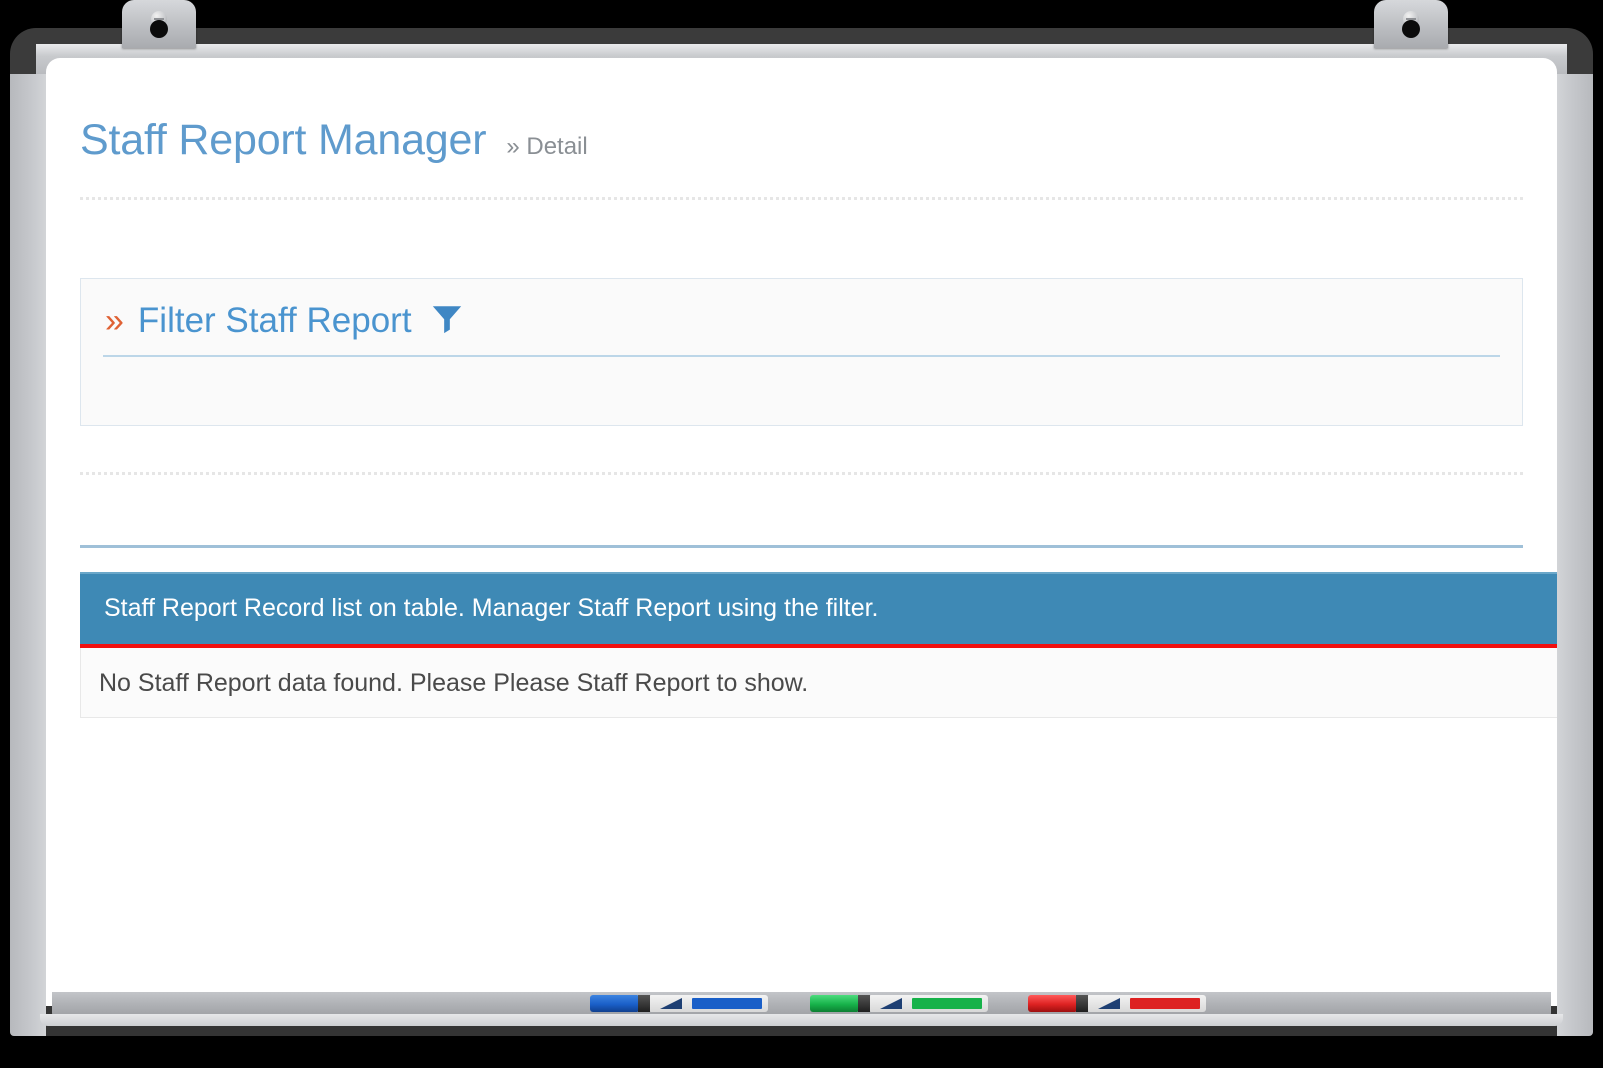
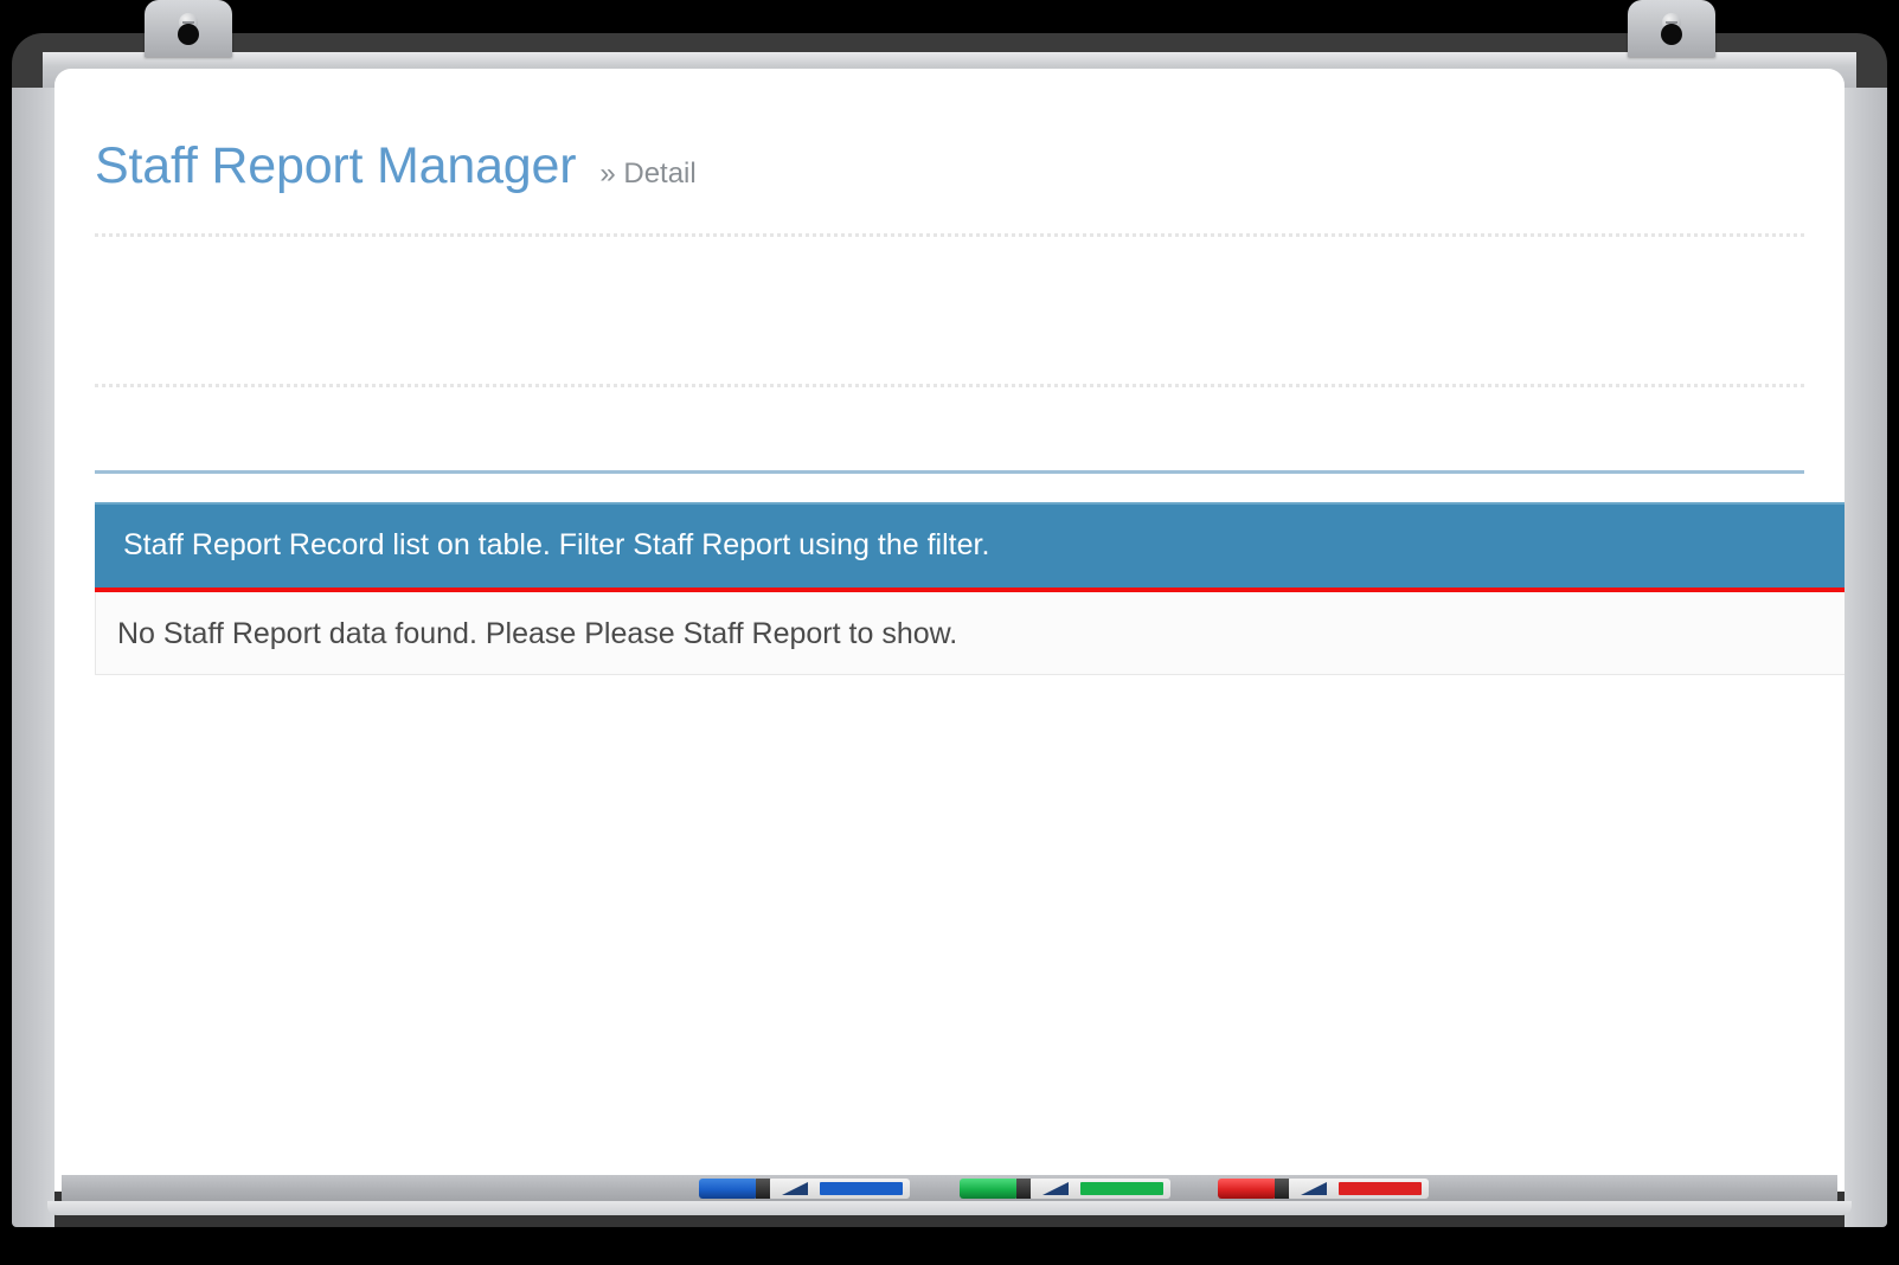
  Staff Report Manager
  » Detail
- »
- Filter Staff Report
- Staff Report Record list on table. Manager Staff Report using the filter.
+ Staff Report Record list on table. Filter Staff Report using the filter.
  No Staff Report data found. Please Please Staff Report to show.
